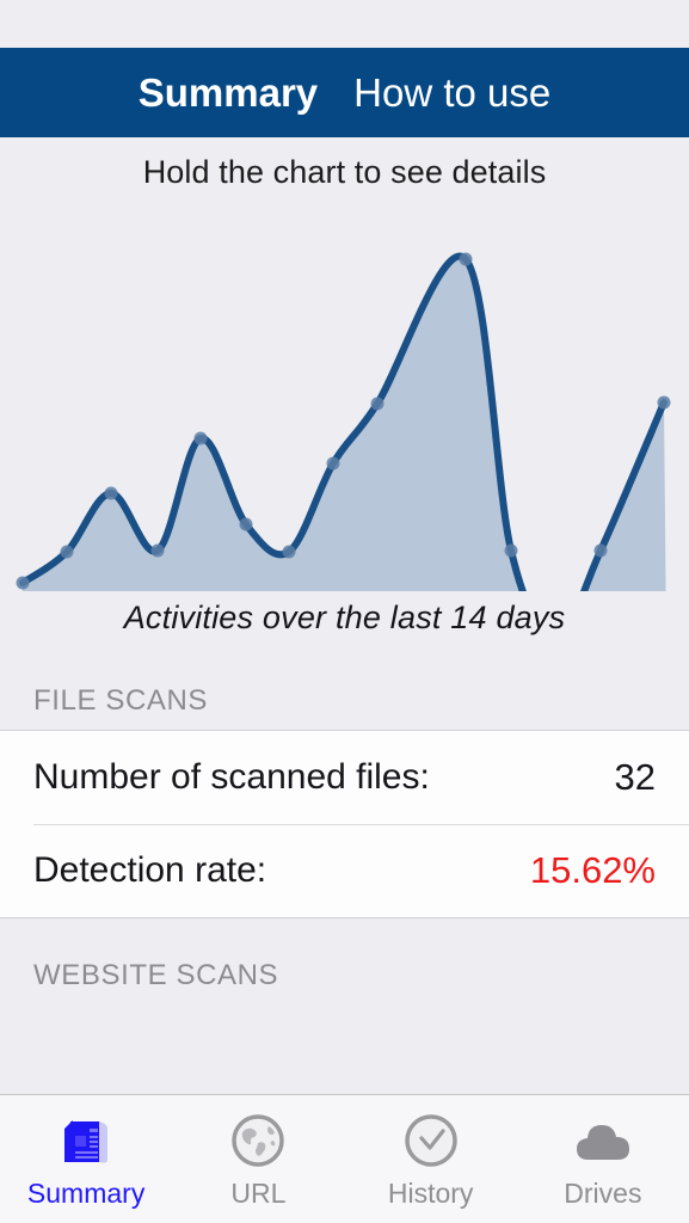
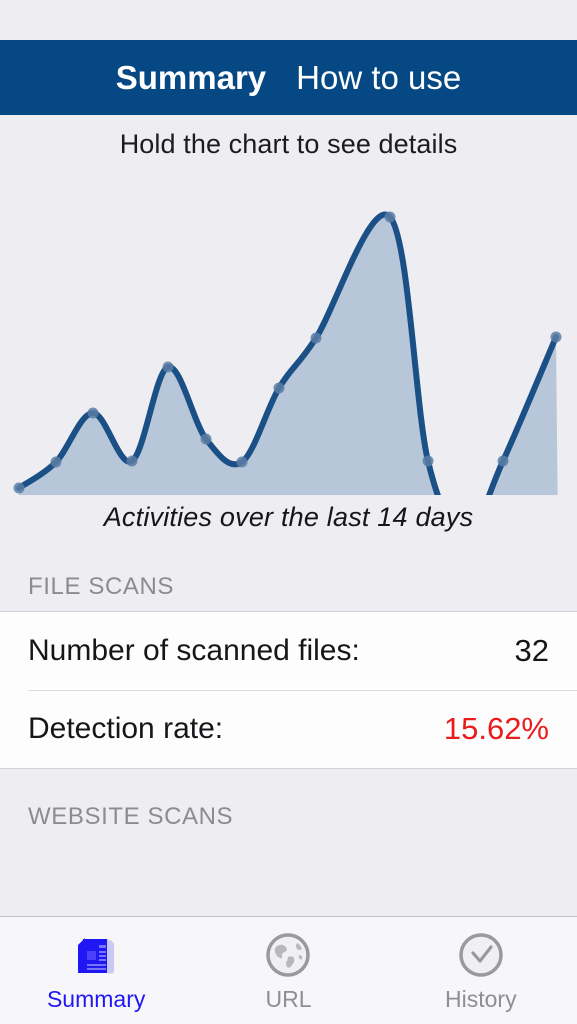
  Summary
  How to use
  Hold the chart to see details
  Activities over the last 14 days
  FILE SCANS
  Number of scanned files:
  32
  Detection rate:
  15.62%
  WEBSITE SCANS
  Summary
  URL
  History
- Drives
